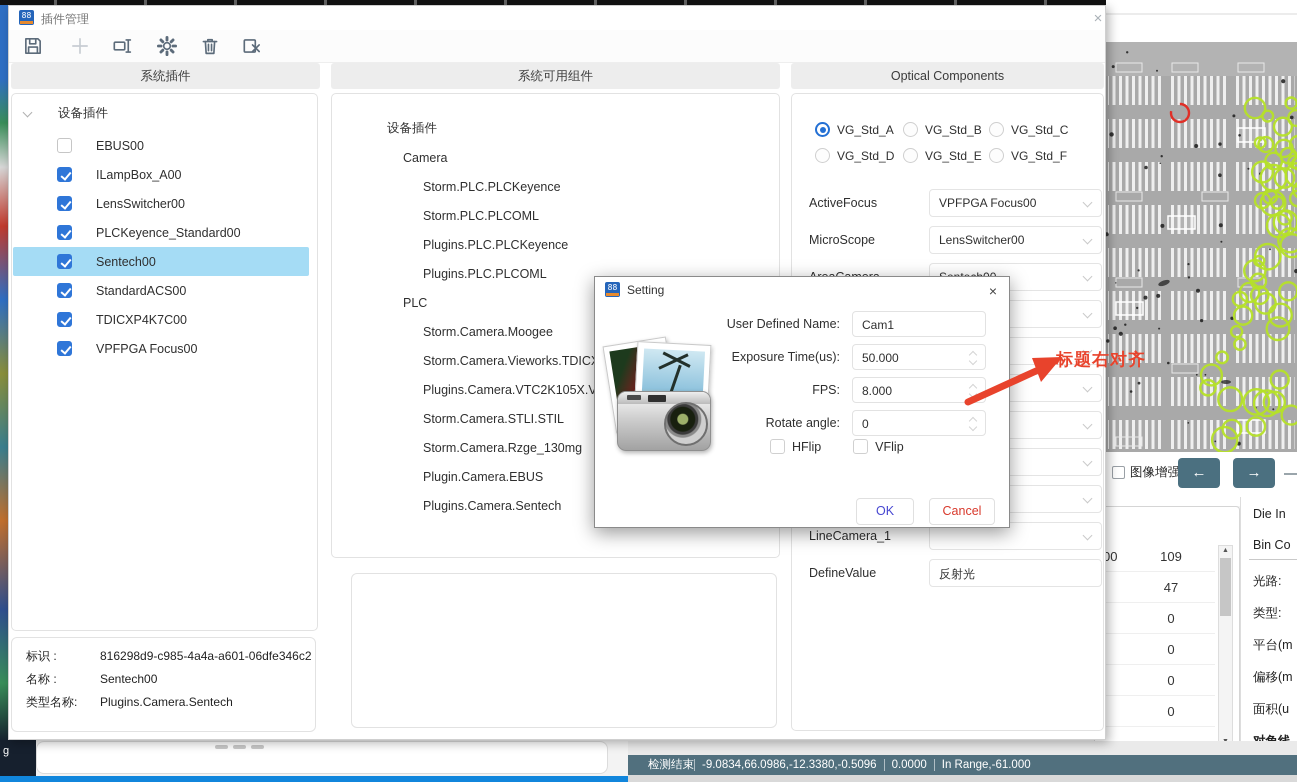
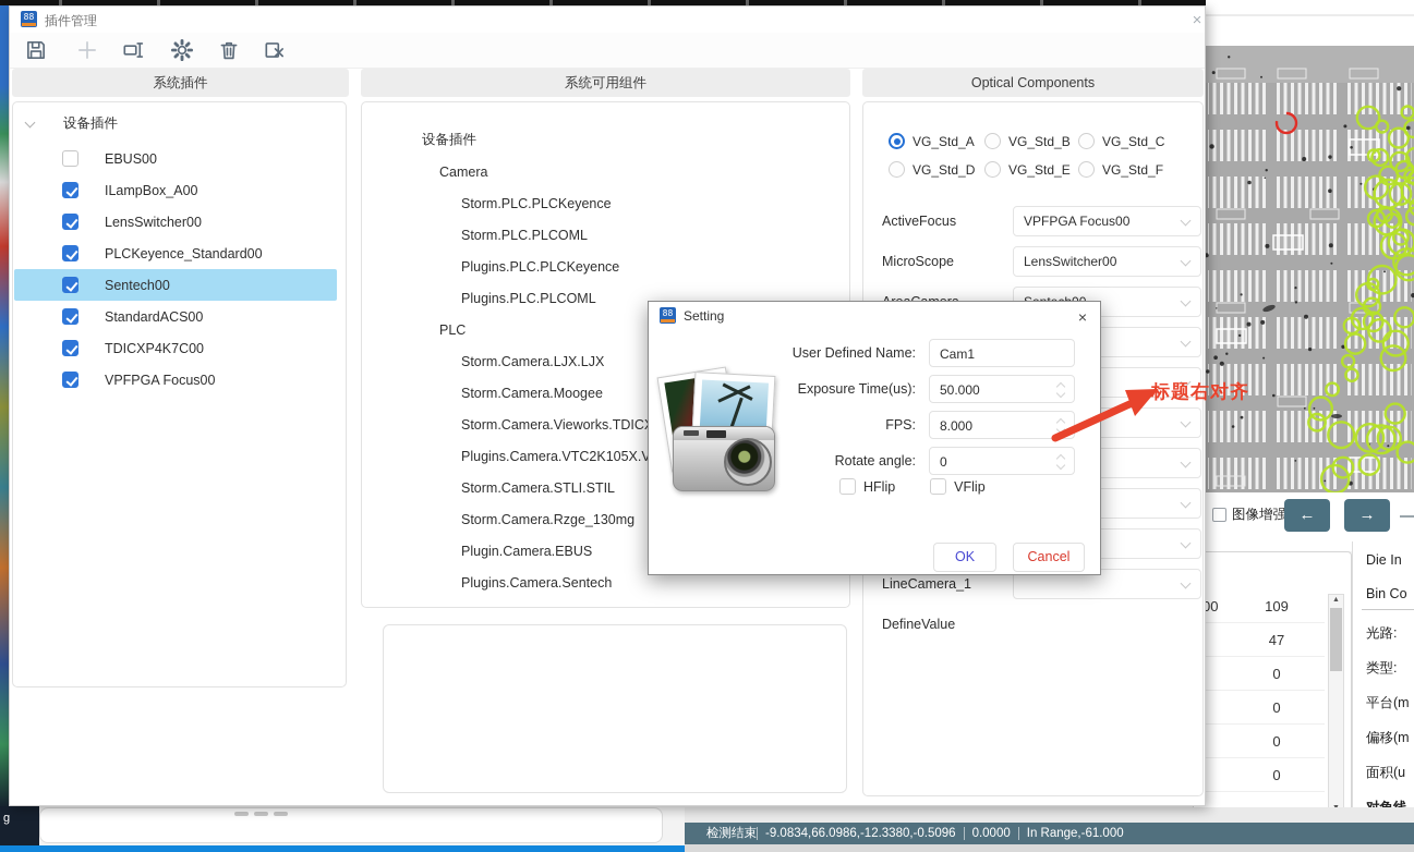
  图像增强
  ←
  →
  00
  109
  47
  0
  0
  0
  0
  Die In
  Bin Co
  光路:
  类型:
  平台(m
  偏移(m
  面积(u
  检测结束
  -9.0834,66.0986,-12.3380,-0.5096
  0.0000
  In Range,-61.000
  g
  插件管理
  ×
  系统插件
  系统可用组件
  Optical Components
  设备插件
  EBUS00
  ILampBox_A00
  LensSwitcher00
  PLCKeyence_Standard00
  Sentech00
  StandardACS00
  TDICXP4K7C00
  VPFPGA Focus00
- 标识 : 816298d9-c985-4a4a-a601-06dfe346c2
- 名称 : Sentech00
- 类型名称: Plugins.Camera.Sentech
  设备插件
  Camera
  Storm.PLC.PLCKeyence
  Storm.PLC.PLCOML
  Plugins.PLC.PLCKeyence
  Plugins.PLC.PLCOML
  PLC
+ Storm.Camera.LJX.LJX
  Storm.Camera.Moogee
  Storm.Camera.Vieworks.TDIC
  Plugins.Camera.VTC2K105X.V
  Storm.Camera.STLI.STIL
  Storm.Camera.Rzge_130mg
  Plugin.Camera.EBUS
  Plugins.Camera.Sentech
  VG_Std_A
  VG_Std_B
  VG_Std_C
  VG_Std_D
  VG_Std_E
  VG_Std_F
  ActiveFocus
  VPFPGA Focus00
  MicroScope
  LensSwitcher00
  LineCamera_1
  DefineValue
- 反射光
  Setting
  ×
  User Defined Name:
  Cam1
  Exposure Time(us):
  50.000
  FPS:
  8.000
  Rotate angle:
  0
  HFlip
  VFlip
  OK
  Cancel
  标题右对齐
